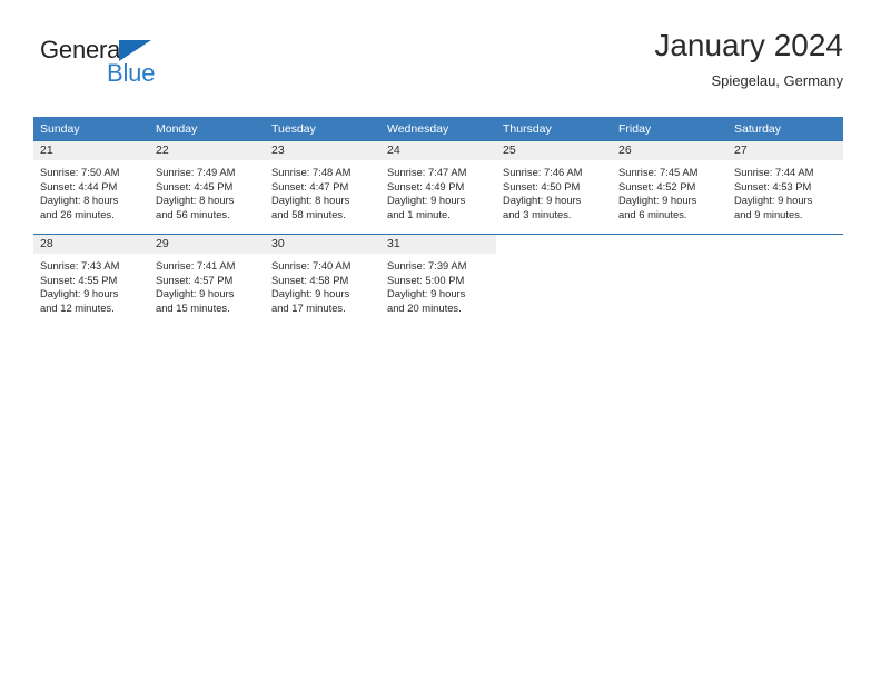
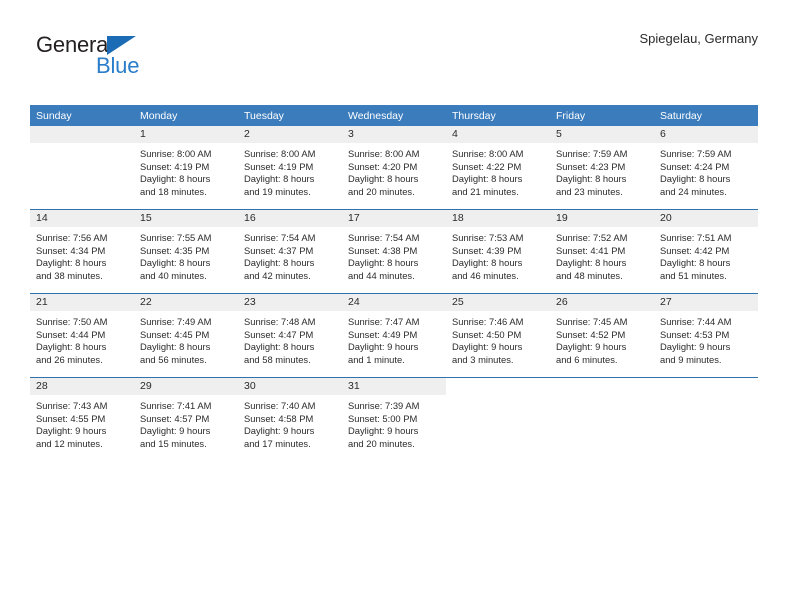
  General
  Blue
- January 2024
  Spiegelau, Germany
  Sunday	Monday	Tuesday	Wednesday	Thursday	Friday	Saturday
+ 	1Sunrise: 8:00 AMSunset: 4:19 PMDaylight: 8 hoursand 18 minutes.	2Sunrise: 8:00 AMSunset: 4:19 PMDaylight: 8 hoursand 19 minutes.	3Sunrise: 8:00 AMSunset: 4:20 PMDaylight: 8 hoursand 20 minutes.	4Sunrise: 8:00 AMSunset: 4:22 PMDaylight: 8 hoursand 21 minutes.	5Sunrise: 7:59 AMSunset: 4:23 PMDaylight: 8 hoursand 23 minutes.	6Sunrise: 7:59 AMSunset: 4:24 PMDaylight: 8 hoursand 24 minutes.
+ 14Sunrise: 7:56 AMSunset: 4:34 PMDaylight: 8 hoursand 38 minutes.	15Sunrise: 7:55 AMSunset: 4:35 PMDaylight: 8 hoursand 40 minutes.	16Sunrise: 7:54 AMSunset: 4:37 PMDaylight: 8 hoursand 42 minutes.	17Sunrise: 7:54 AMSunset: 4:38 PMDaylight: 8 hoursand 44 minutes.	18Sunrise: 7:53 AMSunset: 4:39 PMDaylight: 8 hoursand 46 minutes.	19Sunrise: 7:52 AMSunset: 4:41 PMDaylight: 8 hoursand 48 minutes.	20Sunrise: 7:51 AMSunset: 4:42 PMDaylight: 8 hoursand 51 minutes.
  21Sunrise: 7:50 AMSunset: 4:44 PMDaylight: 8 hoursand 26 minutes.	22Sunrise: 7:49 AMSunset: 4:45 PMDaylight: 8 hoursand 56 minutes.	23Sunrise: 7:48 AMSunset: 4:47 PMDaylight: 8 hoursand 58 minutes.	24Sunrise: 7:47 AMSunset: 4:49 PMDaylight: 9 hoursand 1 minute.	25Sunrise: 7:46 AMSunset: 4:50 PMDaylight: 9 hoursand 3 minutes.	26Sunrise: 7:45 AMSunset: 4:52 PMDaylight: 9 hoursand 6 minutes.	27Sunrise: 7:44 AMSunset: 4:53 PMDaylight: 9 hoursand 9 minutes.
  28Sunrise: 7:43 AMSunset: 4:55 PMDaylight: 9 hoursand 12 minutes.	29Sunrise: 7:41 AMSunset: 4:57 PMDaylight: 9 hoursand 15 minutes.	30Sunrise: 7:40 AMSunset: 4:58 PMDaylight: 9 hoursand 17 minutes.	31Sunrise: 7:39 AMSunset: 5:00 PMDaylight: 9 hoursand 20 minutes.
